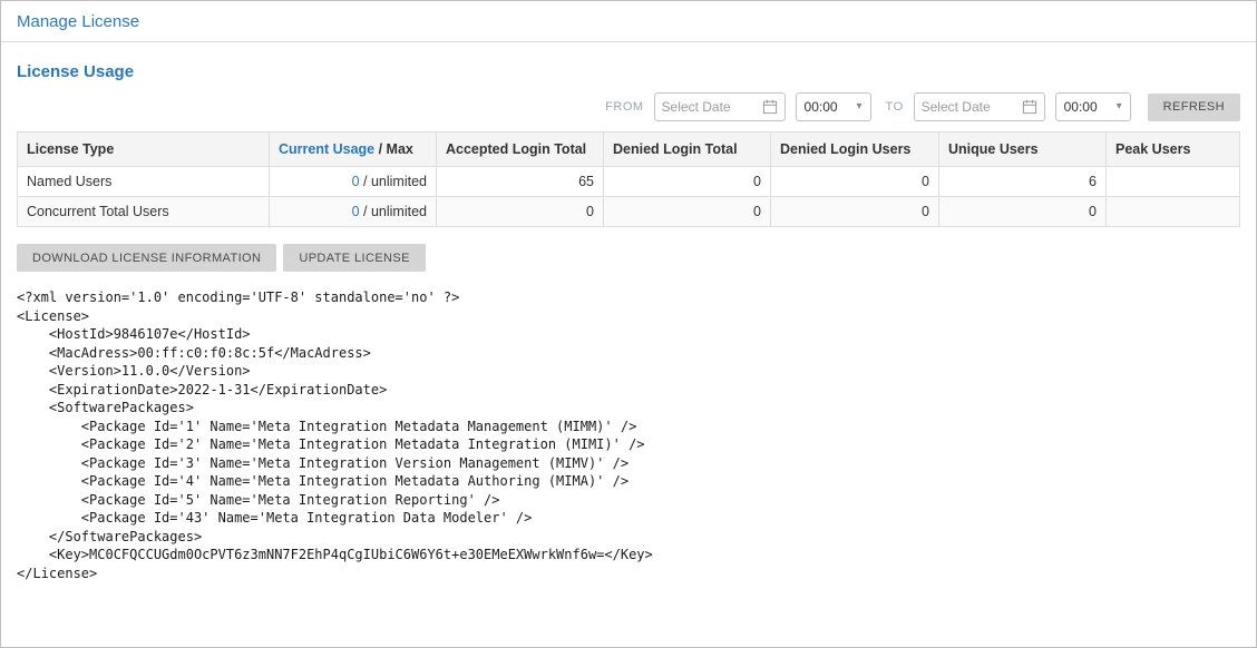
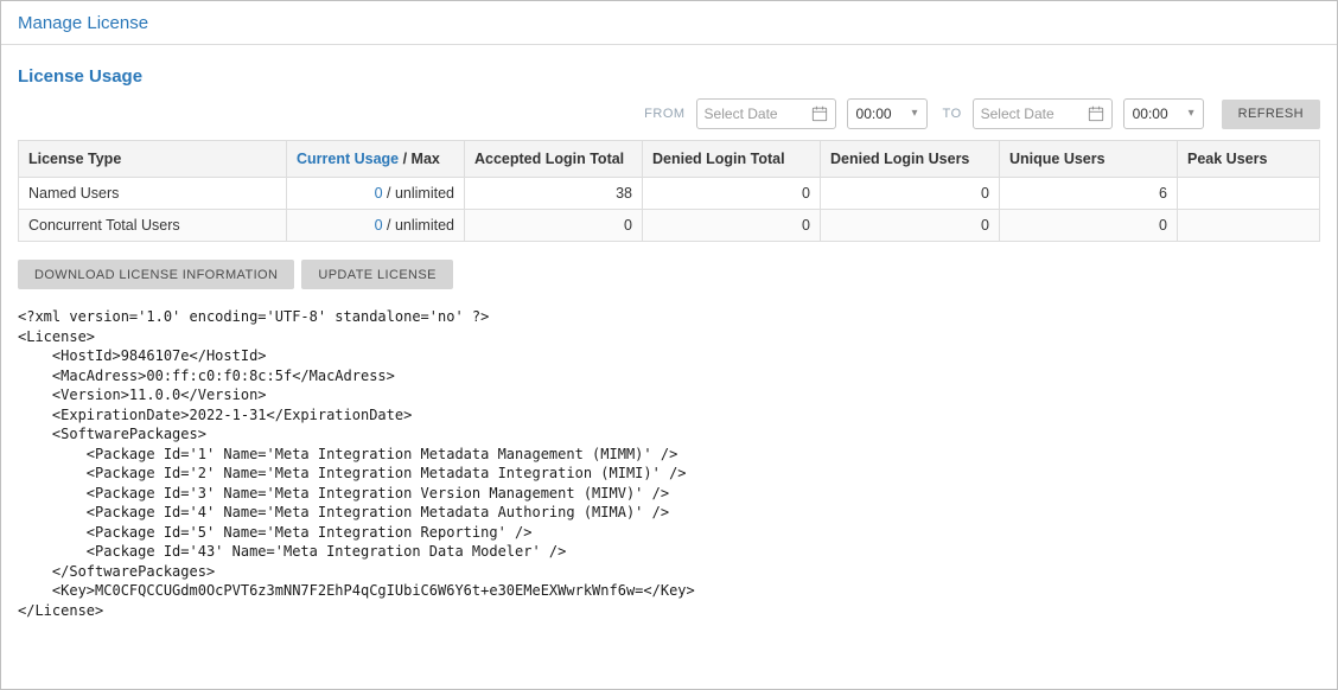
  Manage License
  License Usage
  FROM
  Select Date
  00:00
  ▾
  TO
  Select Date
  00:00
  ▾
  REFRESH
  License Type	Current Usage / Max	Accepted Login Total	Denied Login Total	Denied Login Users	Unique Users	Peak Users
- Named Users	0 / unlimited	65	0	0	6
+ Named Users	0 / unlimited	38	0	0	6
  Concurrent Total Users	0 / unlimited	0	0	0	0
  DOWNLOAD LICENSE INFORMATION
  UPDATE LICENSE
  <?xml version='1.0' encoding='UTF-8' standalone='no' ?>
  <License>
  <HostId>9846107e</HostId>
  <MacAdress>00:ff:c0:f0:8c:5f</MacAdress>
  <Version>11.0.0</Version>
  <ExpirationDate>2022-1-31</ExpirationDate>
  <SoftwarePackages>
  <Package Id='1' Name='Meta Integration Metadata Management (MIMM)' />
  <Package Id='2' Name='Meta Integration Metadata Integration (MIMI)' />
  <Package Id='3' Name='Meta Integration Version Management (MIMV)' />
  <Package Id='4' Name='Meta Integration Metadata Authoring (MIMA)' />
  <Package Id='5' Name='Meta Integration Reporting' />
  <Package Id='43' Name='Meta Integration Data Modeler' />
  </SoftwarePackages>
  <Key>MC0CFQCCUGdm0OcPVT6z3mNN7F2EhP4qCgIUbiC6W6Y6t+e30EMeEXWwrkWnf6w=</Key>
  </License>
